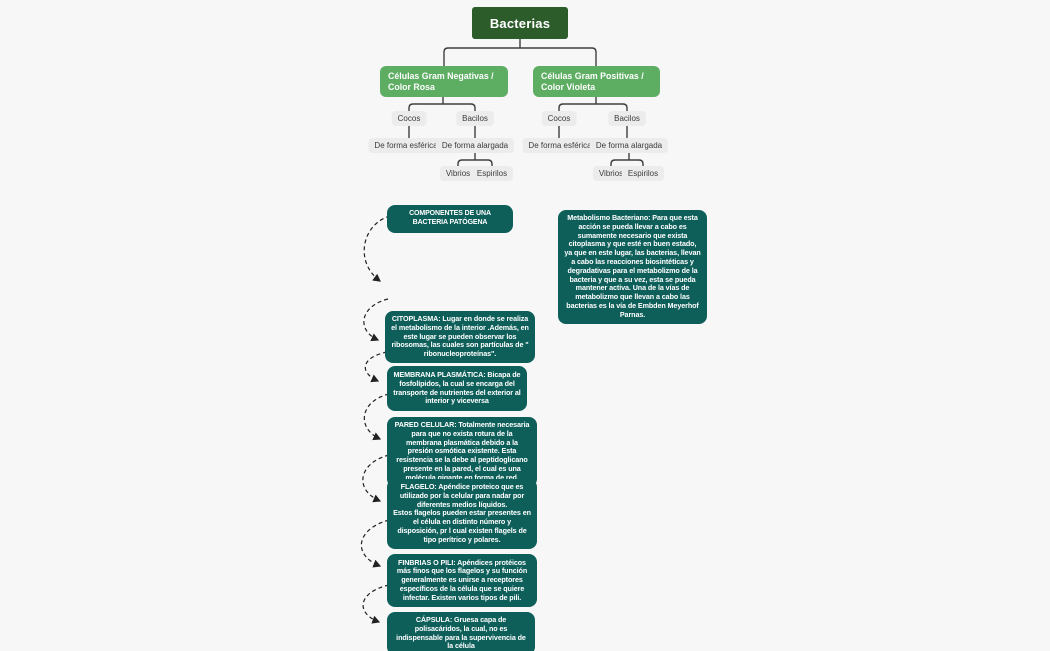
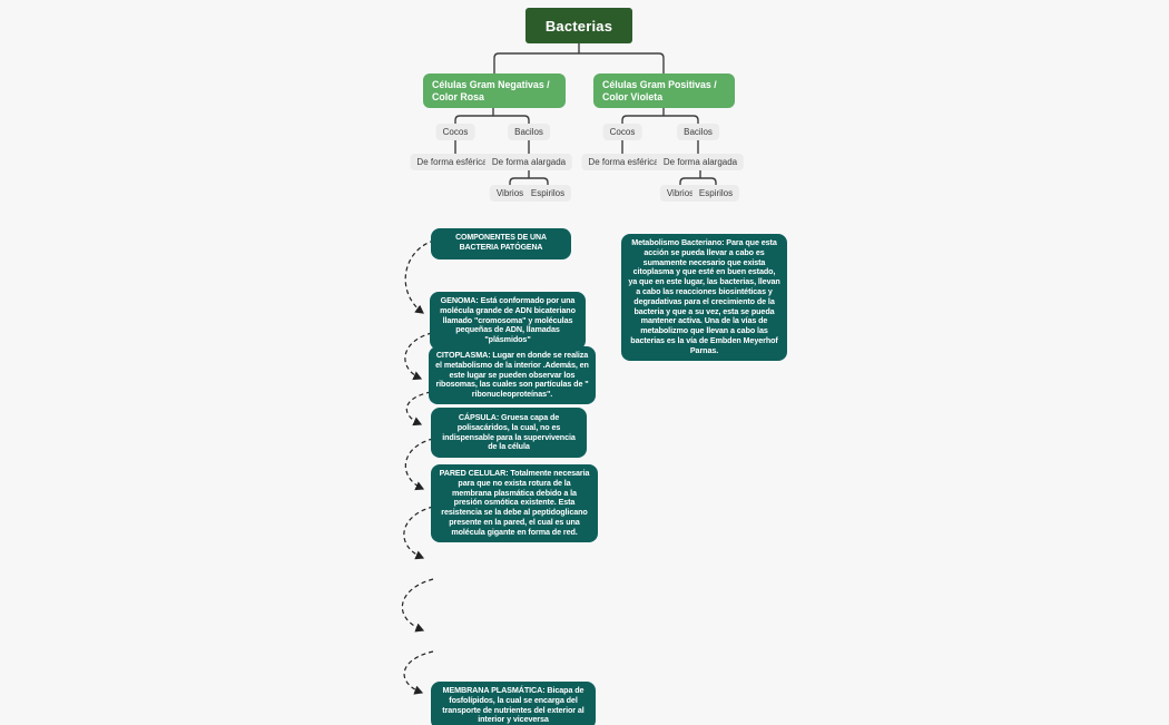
  Bacterias
  Células Gram Negativas /
  Color Rosa
  Células Gram Positivas /
  Color Violeta
  Cocos
  Bacilos
  De forma esféric
  De forma alargada
  Vibrios
  Espirilos
  Cocos
  Bacilos
  De forma esféric
  De forma alargada
  Vibrio
  Espirilos
+ GENOMA: Está conformado por una molécula grande de ADN bicateriano llamado "cromosoma" y moléculas pequeñas de ADN, llamadas "plásmidos"
  CITOPLASMA: Lugar en donde se realiza el metabolismo de la interior .Además, en este lugar se pueden observar los ribosomas, las cuales son partículas de " ribonucleoproteínas".
- MEMBRANA PLASMÁTICA: Bicapa de fosfolípidos, la cual se encarga del transporte de nutrientes del exterior al interior y viceversa
+ CÁPSULA: Gruesa capa de polisacáridos, la cual, no es indispensable para la supervivencia de la célula
  PARED CELULAR: Totalmente necesaria para que no exista rotura de la membrana plasmática debido a la presión osmótica existente. Esta resistencia se la debe al peptidoglicano presente en la pared, el cual es una molécula gigante en forma de red.
- FLAGELO: Apéndice proteico que es utilizado por la celular para nadar por diferentes medios líquidos.
- Estos flagelos pueden estar presentes en el célula en distinto número y disposición, pr l cual existen flagels de tipo perítrico y polares.
- FINBRIAS O PILI: Apéndices protéicos más finos que los flagelos y su función generalmente es unirse a receptores específicos de la célula que se quiere infectar. Existen varios tipos de pili.
- CÁPSULA: Gruesa capa de polisacáridos, la cual, no es indispensable para la supervivencia de la célula
+ MEMBRANA PLASMÁTICA: Bicapa de fosfolípidos, la cual se encarga del transporte de nutrientes del exterior al interior y viceversa
- Metabolismo Bacteriano: Para que esta acción se pueda llevar a cabo es sumamente necesario que exista citoplasma y que esté en buen estado, ya que en este lugar, las bacterias, llevan a cabo las reacciones biosintéticas y degradativas para el metabolizmo de la bacteria y que a su vez, esta se pueda mantener activa. Una de la vías de metabolizmo que llevan a cabo las bacterias es la vía de Embden Meyerhof Parnas.
+ Metabolismo Bacteriano: Para que esta acción se pueda llevar a cabo es sumamente necesario que exista citoplasma y que esté en buen estado, ya que en este lugar, las bacterias, llevan a cabo las reacciones biosintéticas y degradativas para el crecimiento de la bacteria y que a su vez, esta se pueda mantener activa. Una de la vías de metabolizmo que llevan a cabo las bacterias es la vía de Embden Meyerhof Parnas.
